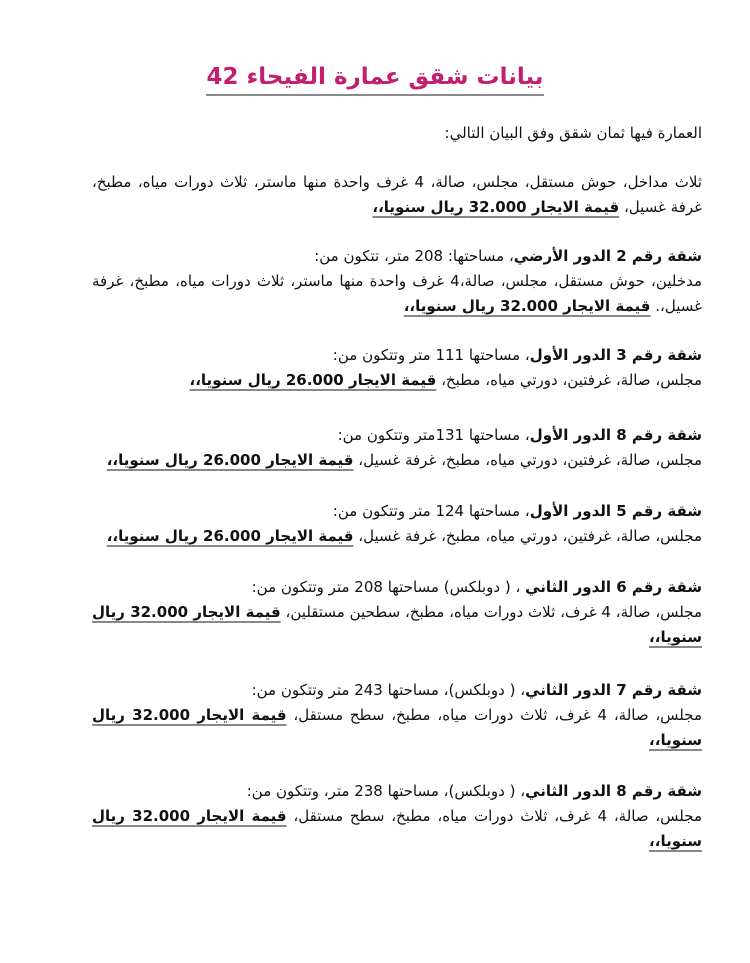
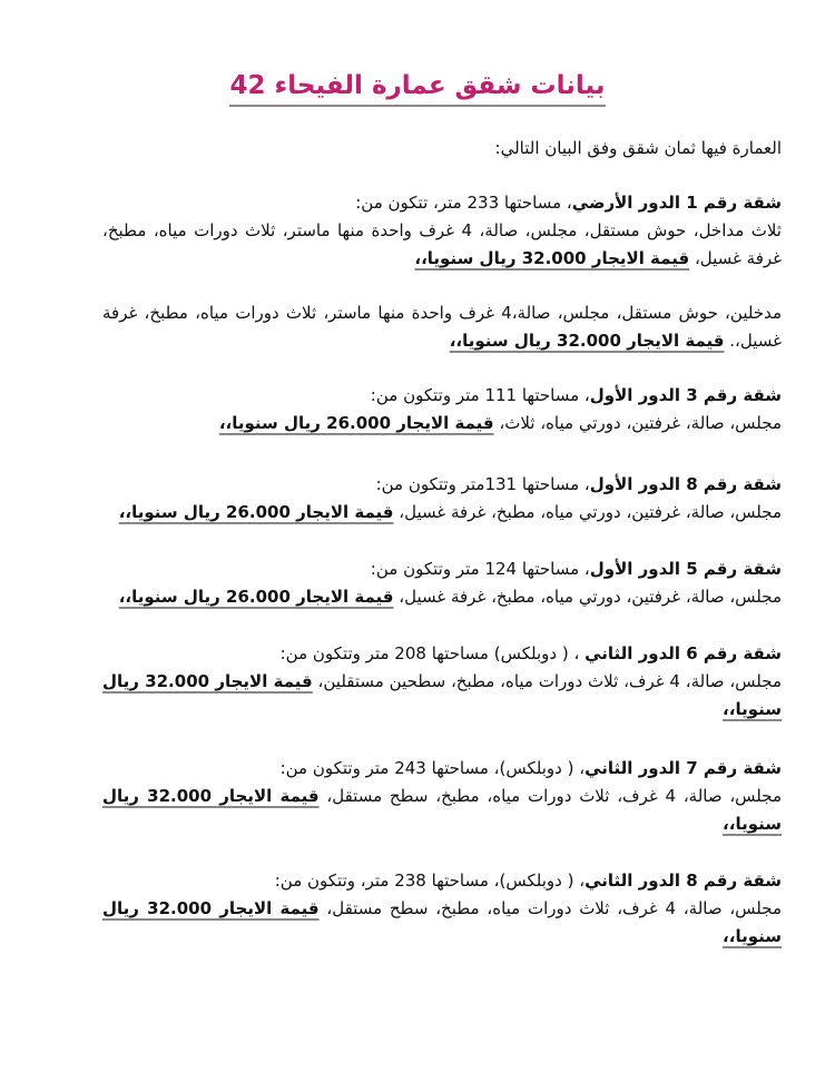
  بيانات شقق عمارة الفيحاء 42
  العمارة فيها ثمان شقق وفق البيان التالي:
+ شقة رقم 1 الدور الأرضي، مساحتها 233 متر، تتكون من:
  ثلاث مداخل، حوش مستقل، مجلس، صالة، 4 غرف واحدة منها ماستر، ثلاث دورات مياه، مطبخ، غرفة غسيل، قيمة الايجار 32.000 ريال سنويا،،
- شقة رقم 2 الدور الأرضي، مساحتها: 208 متر، تتكون من:
  مدخلين، حوش مستقل، مجلس، صالة،4 غرف واحدة منها ماستر، ثلاث دورات مياه، مطبخ، غرفة غسيل،. قيمة الايجار 32.000 ريال سنويا،،
  شقة رقم 3 الدور الأول، مساحتها 111 متر وتتكون من:
- مجلس، صالة، غرفتين، دورتي مياه، مطبخ، قيمة الايجار 26.000 ريال سنويا،،
+ مجلس، صالة، غرفتين، دورتي مياه، ثلاث، قيمة الايجار 26.000 ريال سنويا،،
  شقة رقم 8 الدور الأول، مساحتها 131متر وتتكون من:
  مجلس، صالة، غرفتين، دورتي مياه، مطبخ، غرفة غسيل، قيمة الايجار 26.000 ريال سنويا،،
  شقة رقم 5 الدور الأول، مساحتها 124 متر وتتكون من:
  مجلس، صالة، غرفتين، دورتي مياه، مطبخ، غرفة غسيل، قيمة الايجار 26.000 ريال سنويا،،
  شقة رقم 6 الدور الثاني ، ( دوبلكس) مساحتها 208 متر وتتكون من:
  مجلس، صالة، 4 غرف، ثلاث دورات مياه، مطبخ، سطحين مستقلين، قيمة الايجار 32.000 ريال سنويا،،
  شقة رقم 7 الدور الثاني، ( دوبلكس)، مساحتها 243 متر وتتكون من:
  مجلس، صالة، 4 غرف، ثلاث دورات مياه، مطبخ، سطح مستقل، قيمة الايجار 32.000 ريال سنويا،،
  شقة رقم 8 الدور الثاني، ( دوبلكس)، مساحتها 238 متر، وتتكون من:
  مجلس، صالة، 4 غرف، ثلاث دورات مياه، مطبخ، سطح مستقل، قيمة الايجار 32.000 ريال سنويا،،
